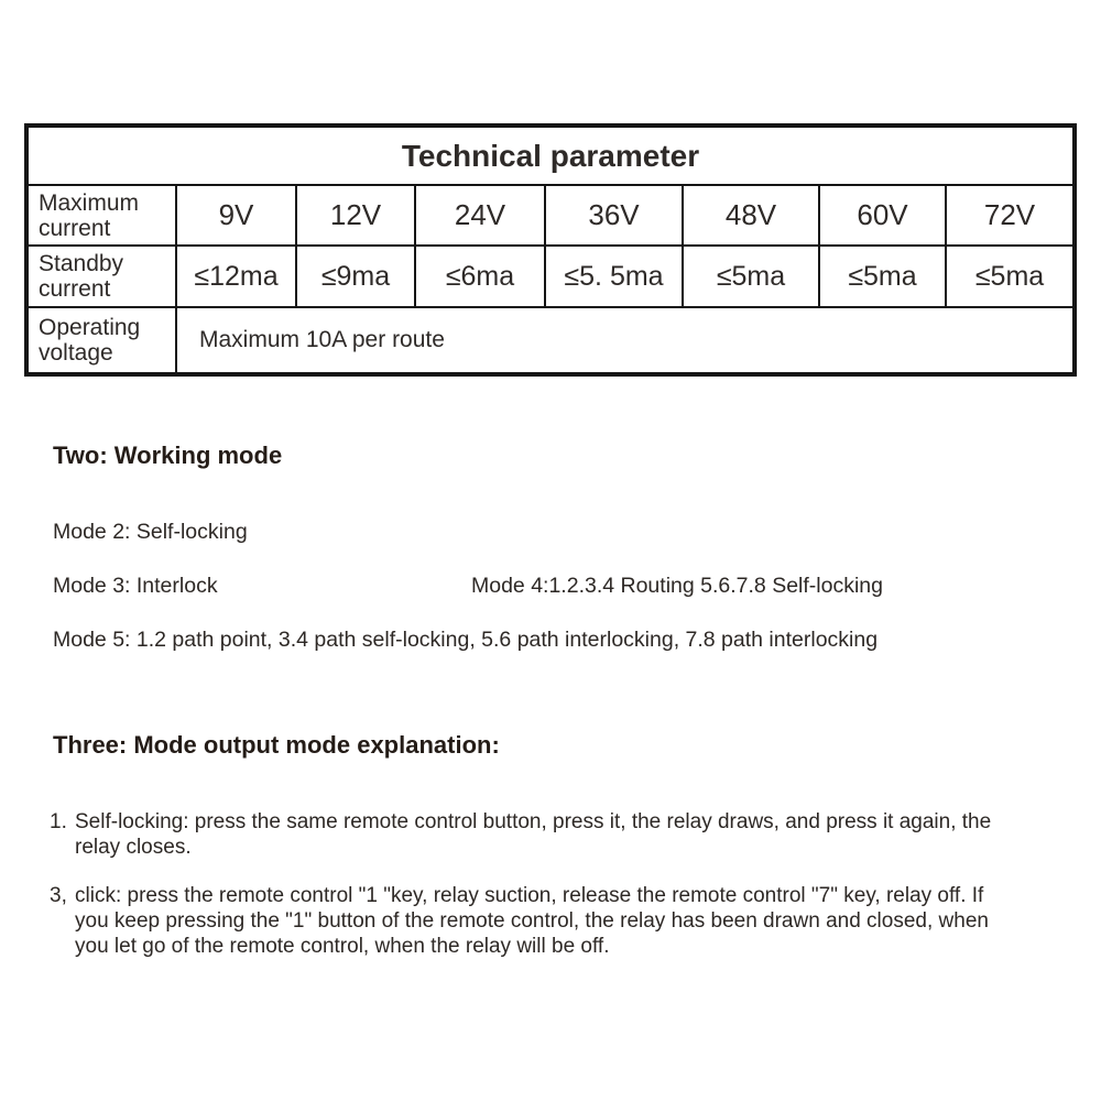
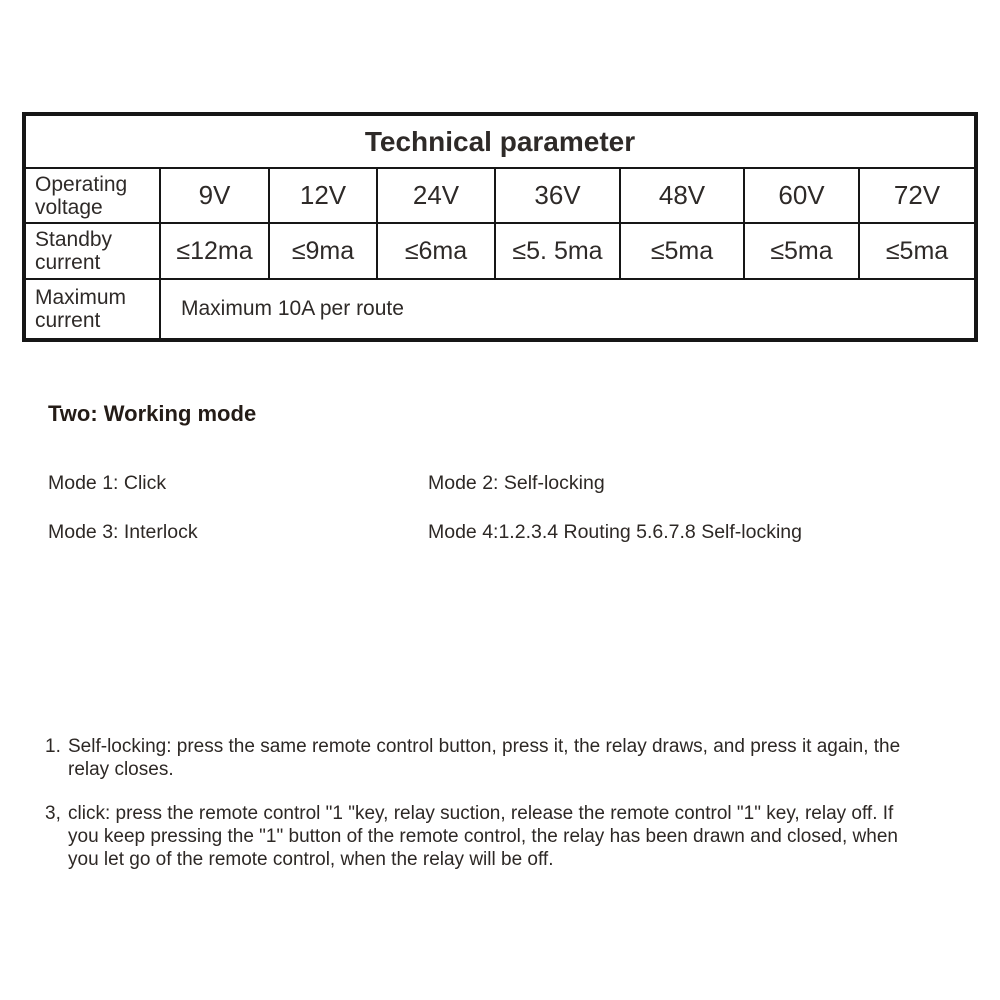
  Technical parameter
- Maximum current	9V	12V	24V	36V	48V	60V	72V
+ Operating voltage	9V	12V	24V	36V	48V	60V	72V
  Standby current	≤12ma	≤9ma	≤6ma	≤5. 5ma	≤5ma	≤5ma	≤5ma
- Operating voltage	Maximum 10A per route
+ Maximum current	Maximum 10A per route
  Two: Working mode
+ Mode 1: Click
  Mode 2: Self-locking
  Mode 3: Interlock
  Mode 4:1.2.3.4 Routing 5.6.7.8 Self-locking
- Mode 5: 1.2 path point, 3.4 path self-locking, 5.6 path interlocking, 7.8 path interlocking
- Three: Mode output mode explanation:
  1.
  Self-locking: press the same remote control button, press it, the relay draws, and press it again, the relay closes.
  3,
- click: press the remote control "1 "key, relay suction, release the remote control "7" key, relay off. If you keep pressing the "1" button of the remote control, the relay has been drawn and closed, when you let go of the remote control, when the relay will be off.
+ click: press the remote control "1 "key, relay suction, release the remote control "1" key, relay off. If you keep pressing the "1" button of the remote control, the relay has been drawn and closed, when you let go of the remote control, when the relay will be off.
